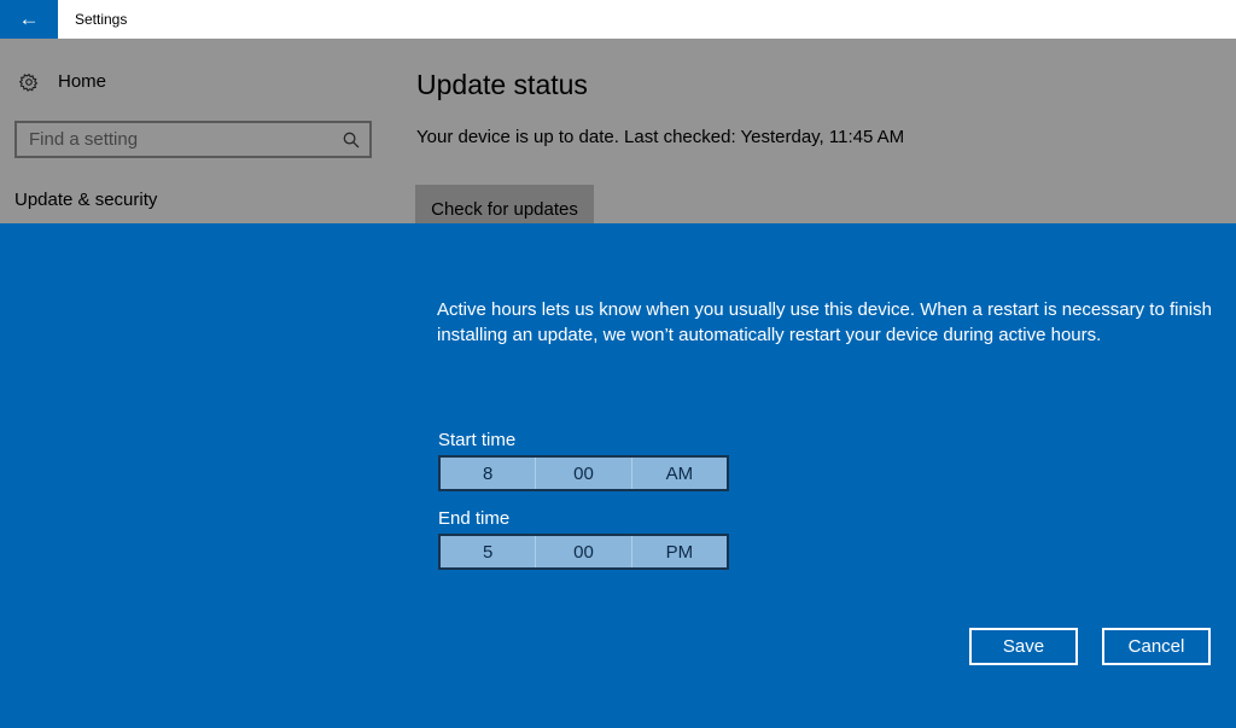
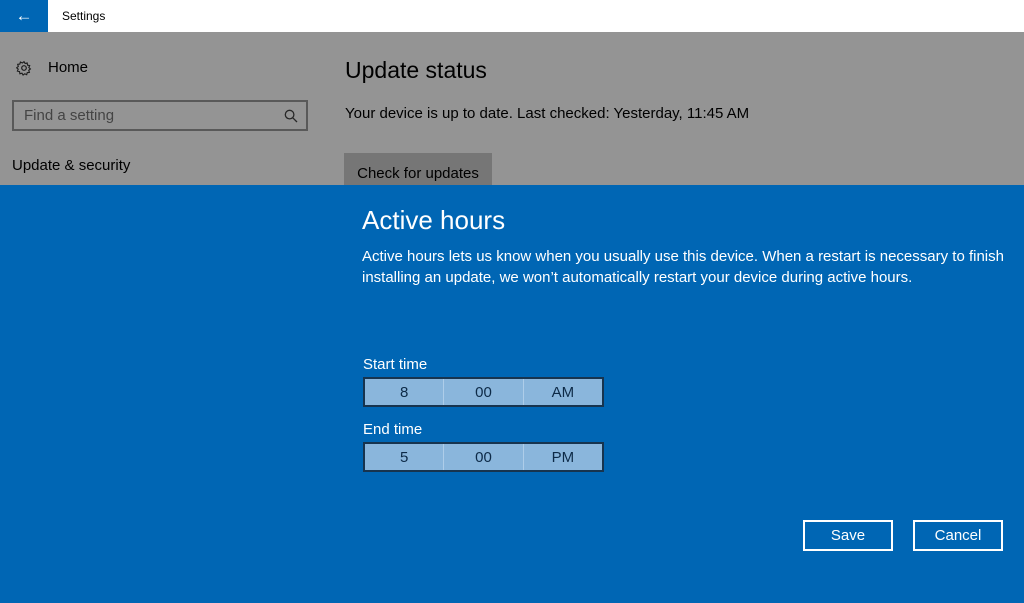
  ←
  Settings
  Home
  Find a setting
  Update & security
  Update status
  Your device is up to date. Last checked: Yesterday, 11:45 AM
  Check for updates
+ Active hours
  Active hours lets us know when you usually use this device. When a restart is necessary to finish installing an update, we won’t automatically restart your device during active hours.
  Start time
  8
  00
  AM
  End time
  5
  00
  PM
  Save
  Cancel
